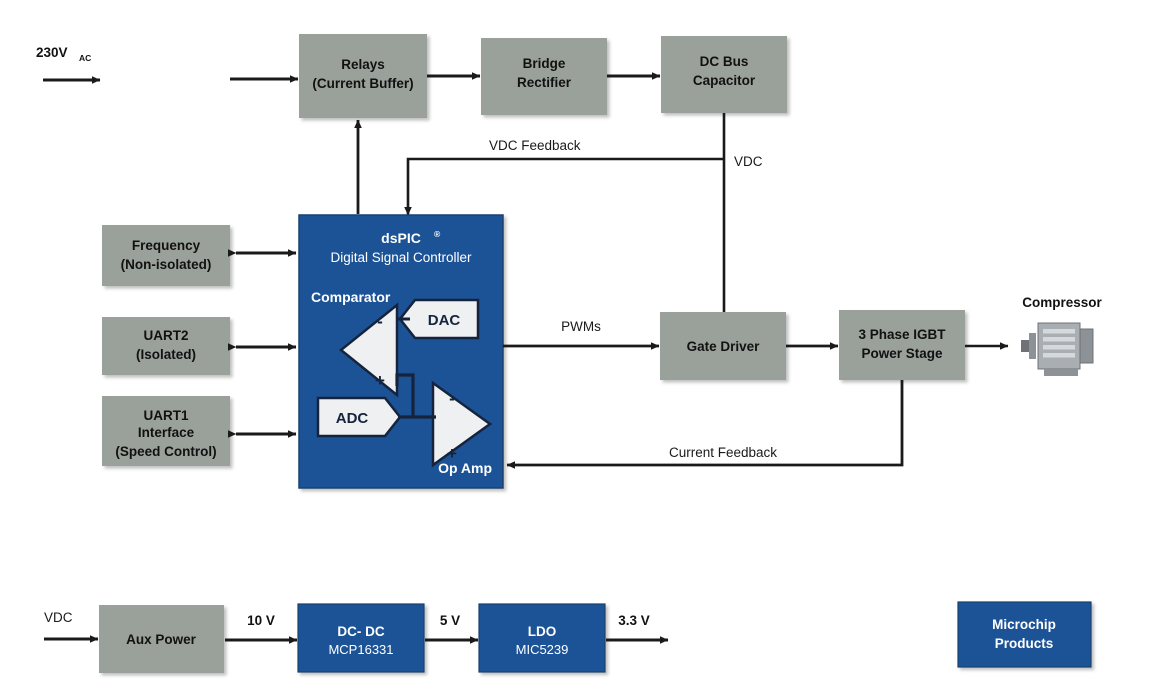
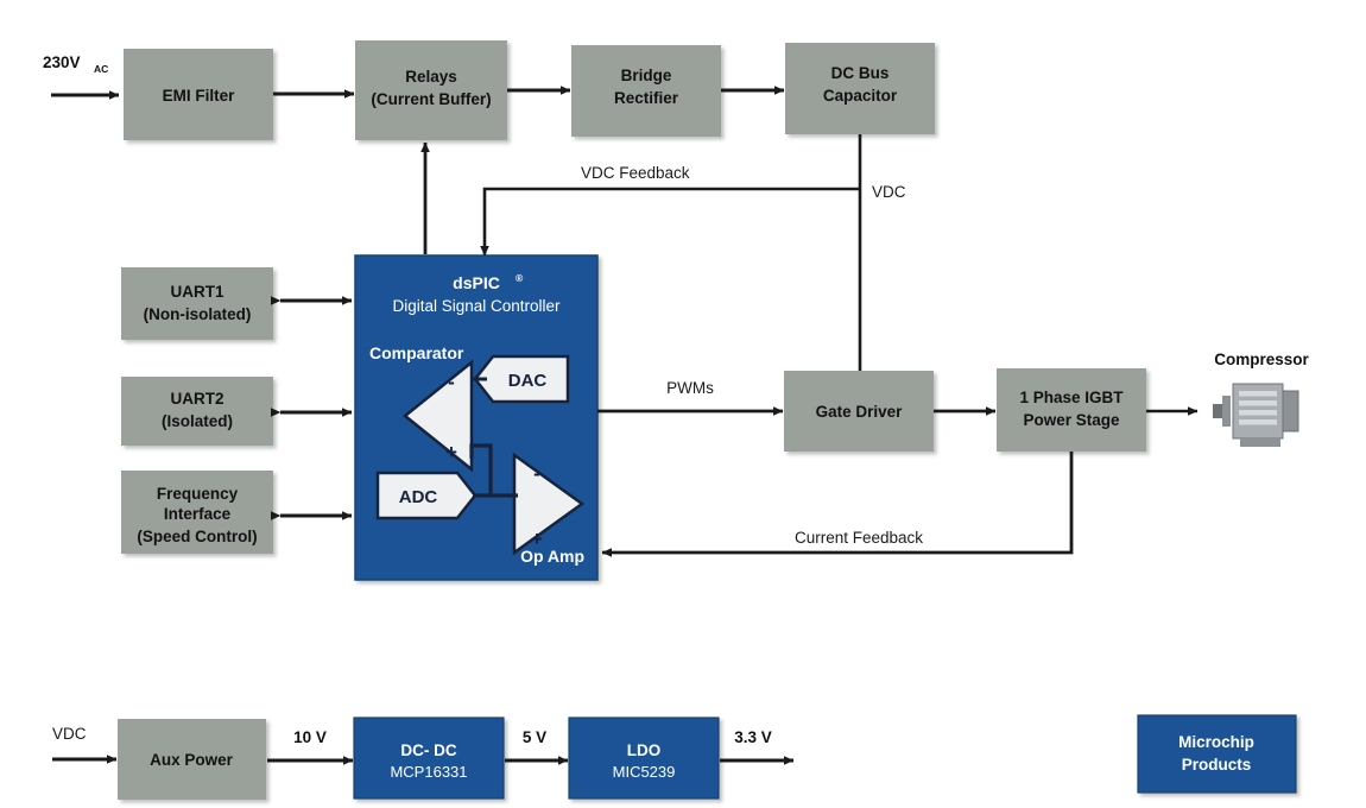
  230V
  AC
+ EMI Filter
  Relays
  (Current Buffer)
  Bridge
  Rectifier
  DC Bus
  Capacitor
  VDC
  VDC Feedback
- Frequency
+ UART1
  (Non-isolated)
  UART2
  (Isolated)
- UART1
+ Frequency
  Interface
  (Speed Control)
  dsPIC
  ®
  Digital Signal Controller
  Comparator
  Op Amp
  -
  +
  DAC
  -
  +
  ADC
  PWMs
  Gate Driver
- 3 Phase IGBT
+ 1 Phase IGBT
  Power Stage
  Compressor
  Current Feedback
  VDC
  Aux Power
  10 V
  DC- DC
  MCP16331
  5 V
  LDO
  MIC5239
  3.3 V
  Microchip
  Products
